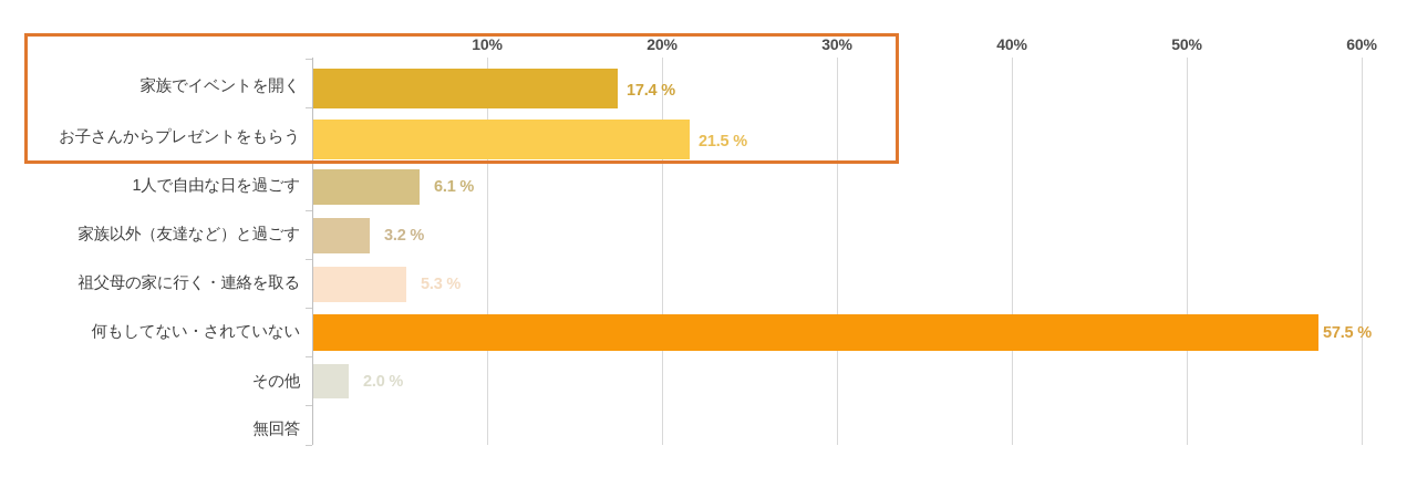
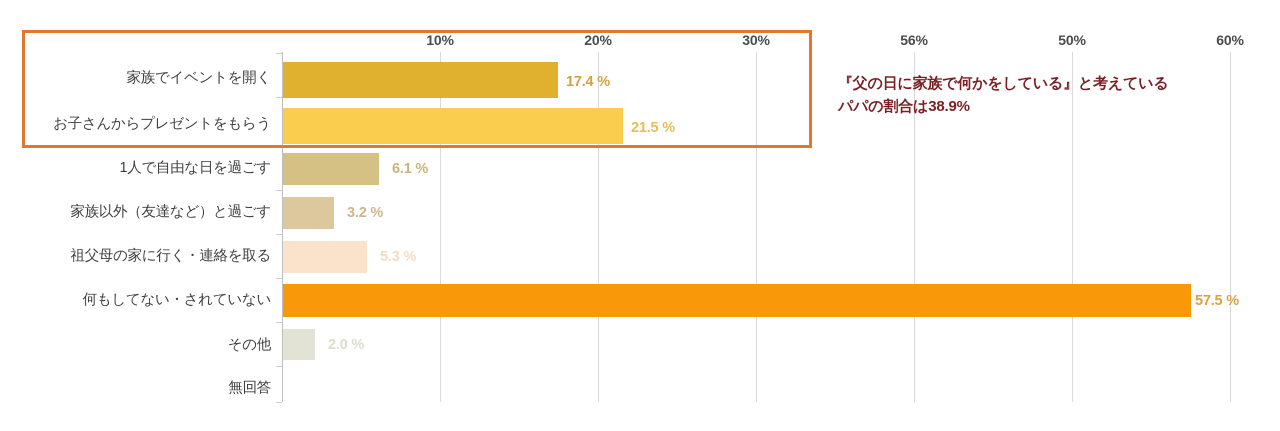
  10%
  20%
  30%
- 40%
+ 56%
  50%
  60%
  家族でイベントを開く
  17.4 %
  お子さんからプレゼントをもらう
  21.5 %
  1人で自由な日を過ごす
  6.1 %
  家族以外（友達など）と過ごす
  3.2 %
  祖父母の家に行く・連絡を取る
  5.3 %
  何もしてない・されていない
  57.5 %
  その他
  2.0 %
  無回答
+ 『父の日に家族で何かをしている』と考えている
+ パパの割合は38.9%
